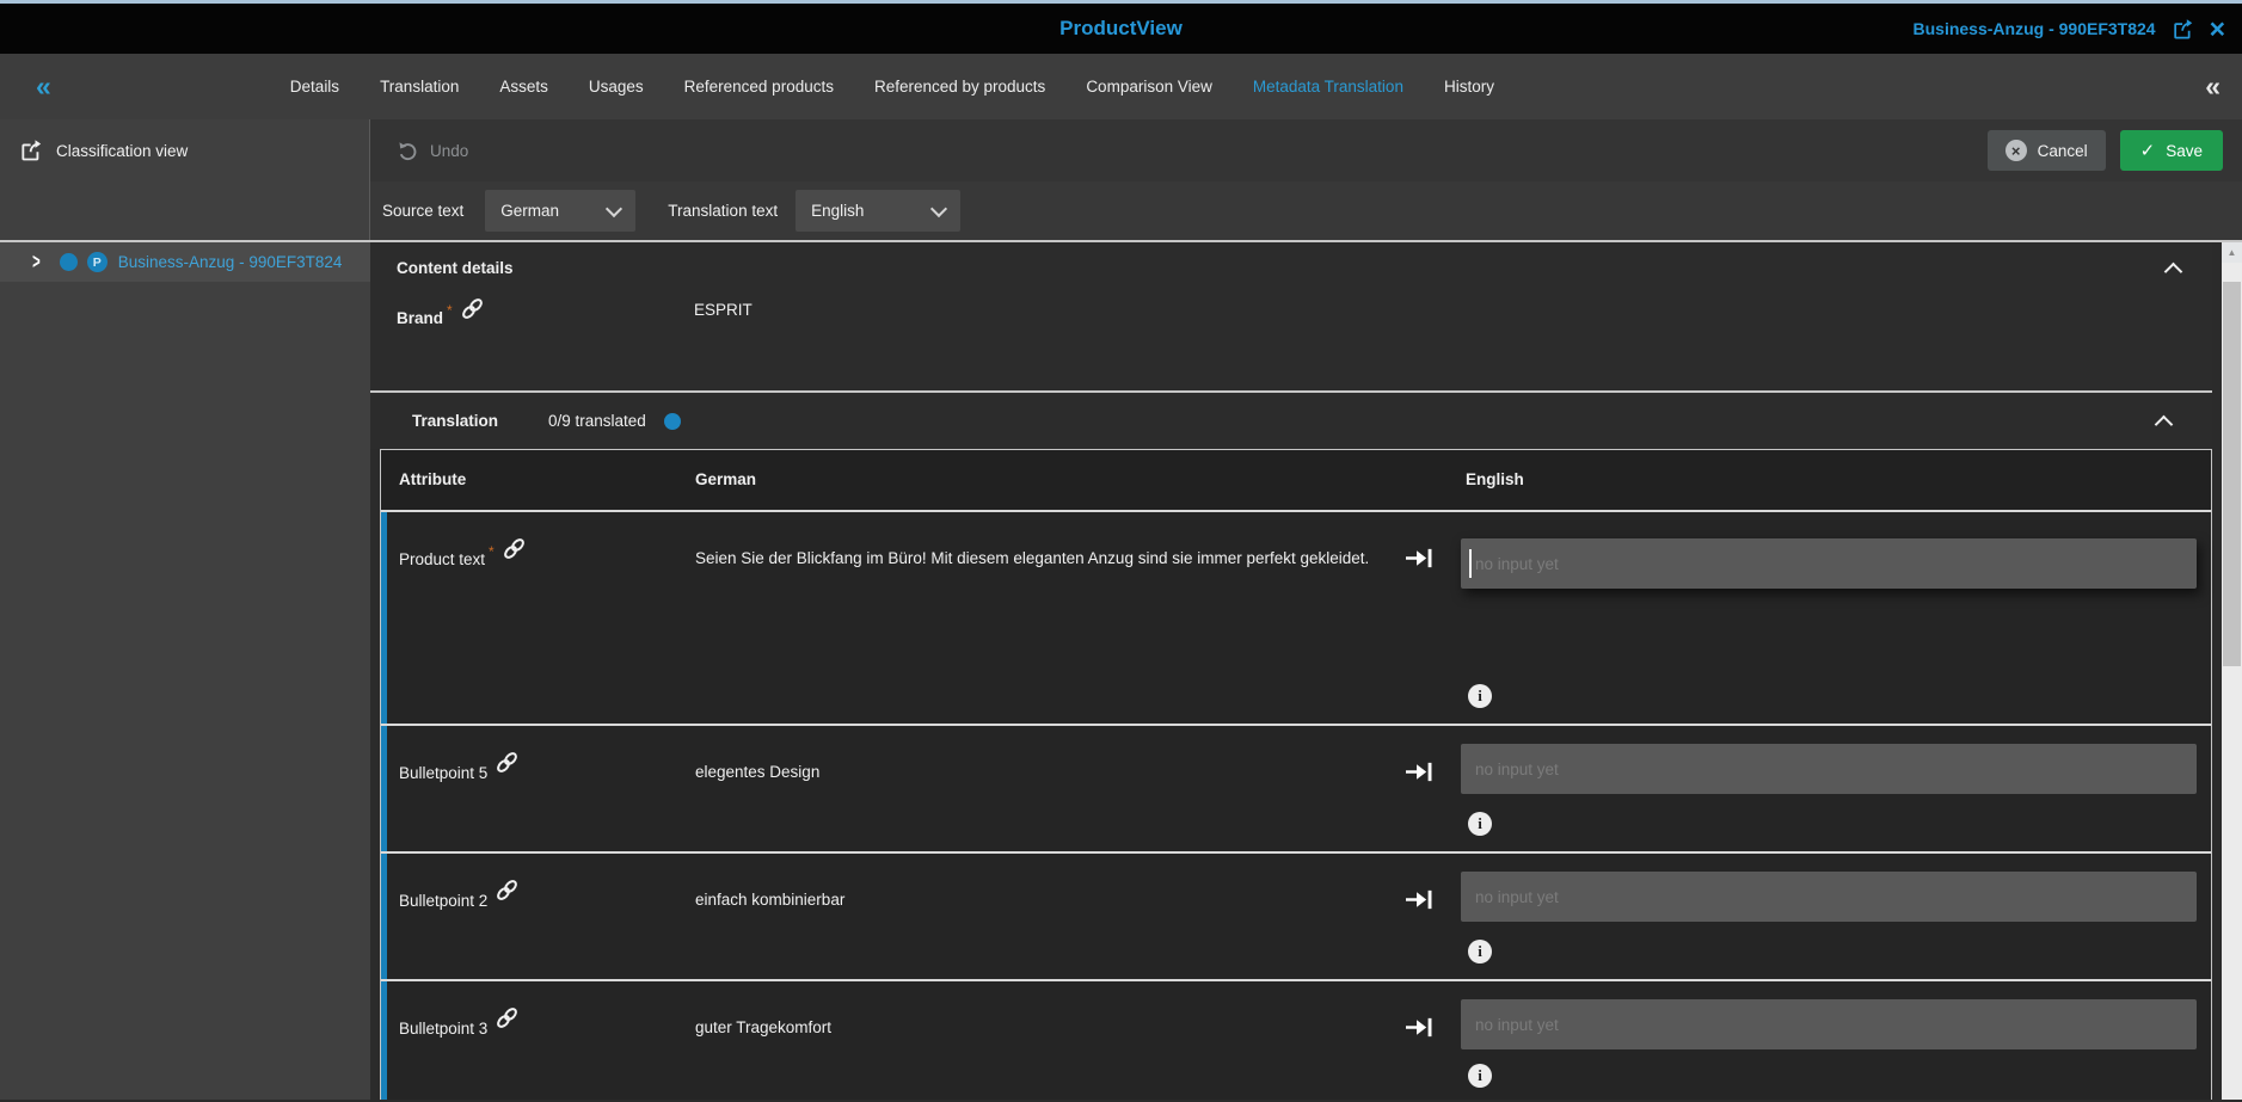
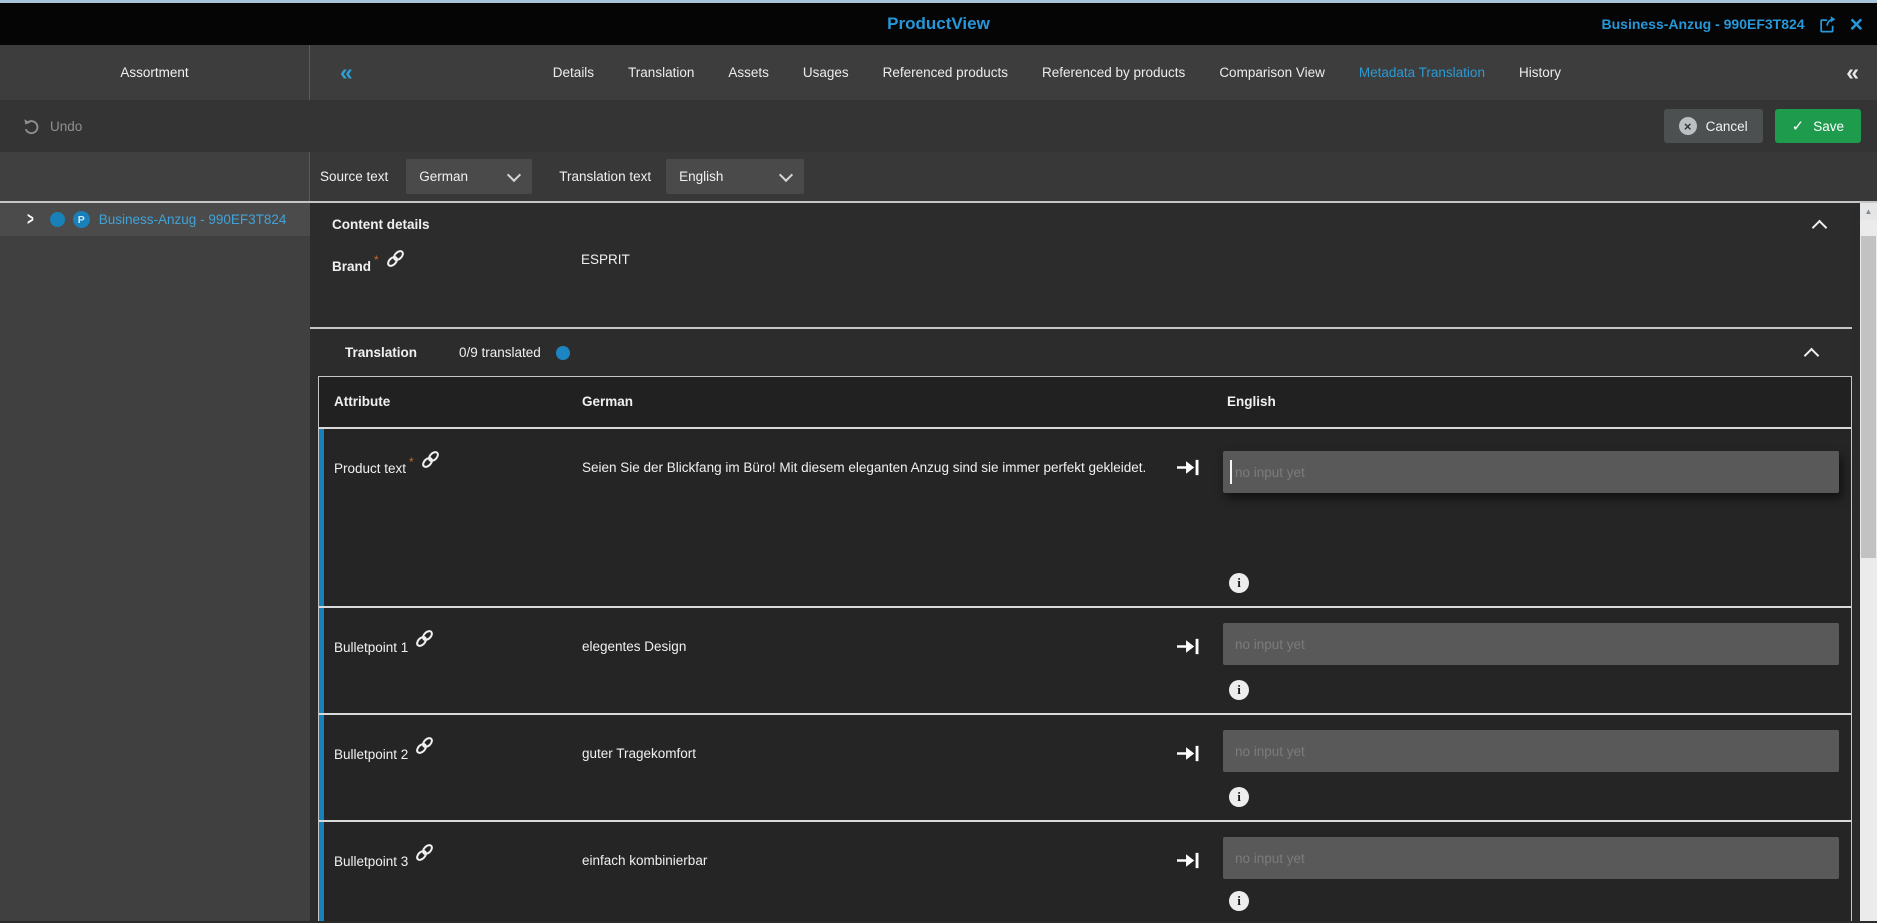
  ProductView
  Business-Anzug - 990EF3T824
  ×
+ Assortment
  «
  Details
  Translation
  Assets
  Usages
  Referenced products
  Referenced by products
  Comparison View
  Metadata Translation
  History
  «
- Classification view
  Undo
  ×
  Cancel
  ✓
  Save
  Source text
  German
  Translation text
  English
  >
  P
  Business-Anzug - 990EF3T824
  Content details
  Brand *
  ESPRIT
  Translation
  0/9 translated
  Attribute
  German
  English
  Product text *
  Seien Sie der Blickfang im Büro! Mit diesem eleganten Anzug sind sie immer perfekt gekleidet.
  no input yet
  i
- Bulletpoint 5
+ Bulletpoint 1
  elegentes Design
  no input yet
  i
  Bulletpoint 2
- einfach kombinierbar
+ guter Tragekomfort
  no input yet
  i
  Bulletpoint 3
- guter Tragekomfort
+ einfach kombinierbar
  no input yet
  i
  ▲
